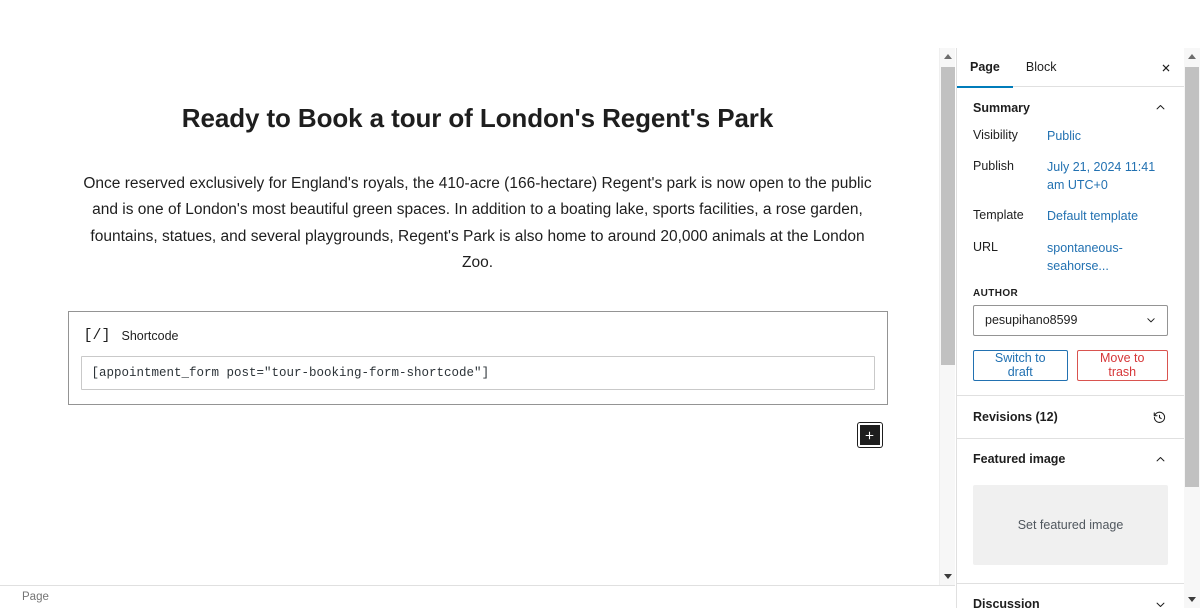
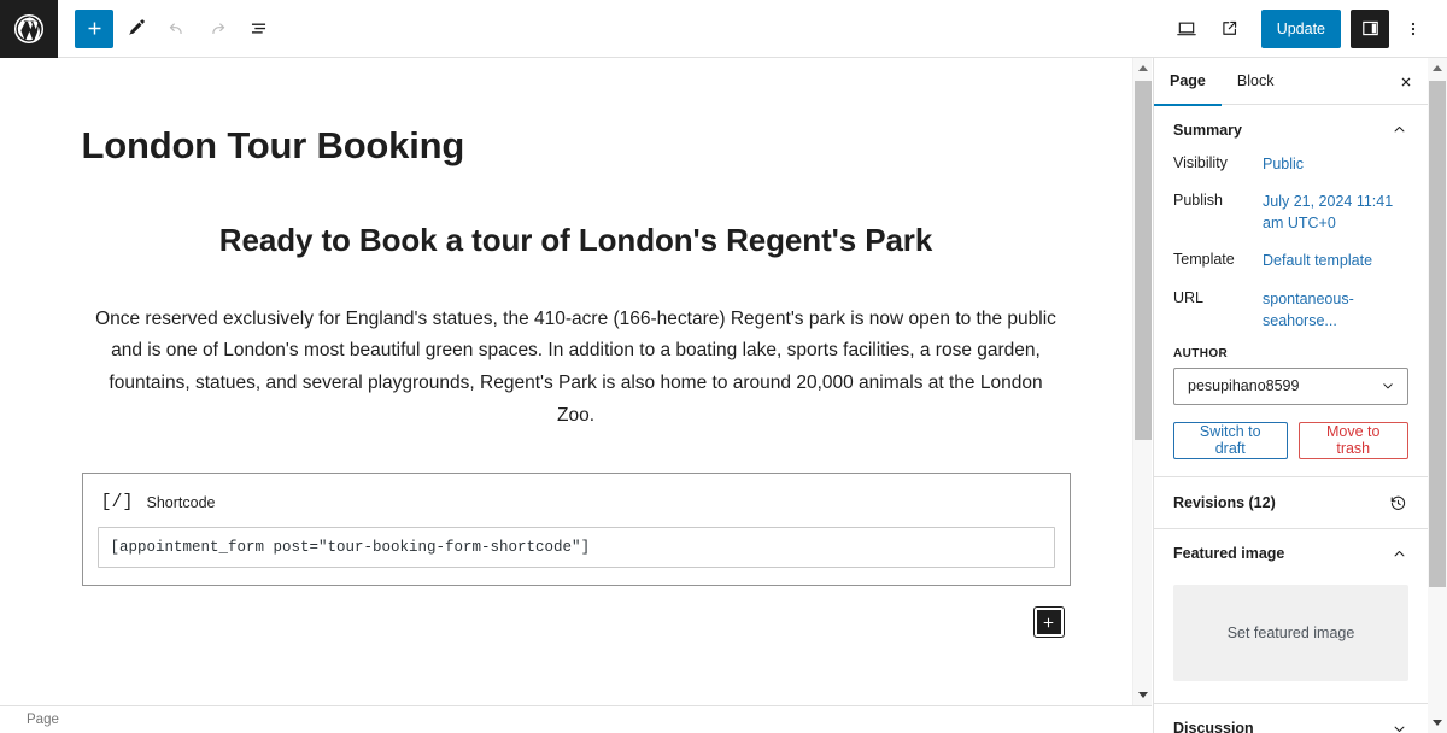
+ Update
+ London Tour Booking
  Ready to Book a tour of London's Regent's Park
- Once reserved exclusively for England's royals, the 410-acre (166-hectare) Regent's park is now open to the public and is one of London's most beautiful green spaces. In addition to a boating lake, sports facilities, a rose garden, fountains, statues, and several playgrounds, Regent's Park is also home to around 20,000 animals at the London Zoo.
+ Once reserved exclusively for England's statues, the 410-acre (166-hectare) Regent's park is now open to the public and is one of London's most beautiful green spaces. In addition to a boating lake, sports facilities, a rose garden, fountains, statues, and several playgrounds, Regent's Park is also home to around 20,000 animals at the London Zoo.
  [/]
  Shortcode
  [appointment_form post="tour-booking-form-shortcode"]
  Page
  Block
  Summary
  Visibility
  Public
  Publish
  July 21, 2024 11:41 am UTC+0
  Template
  Default template
  URL
  spontaneous-seahorse...
  AUTHOR
  pesupihano8599
  Switch to draft
  Move to trash
  Revisions (12)
  Featured image
  Set featured image
  Discussion
  Page
